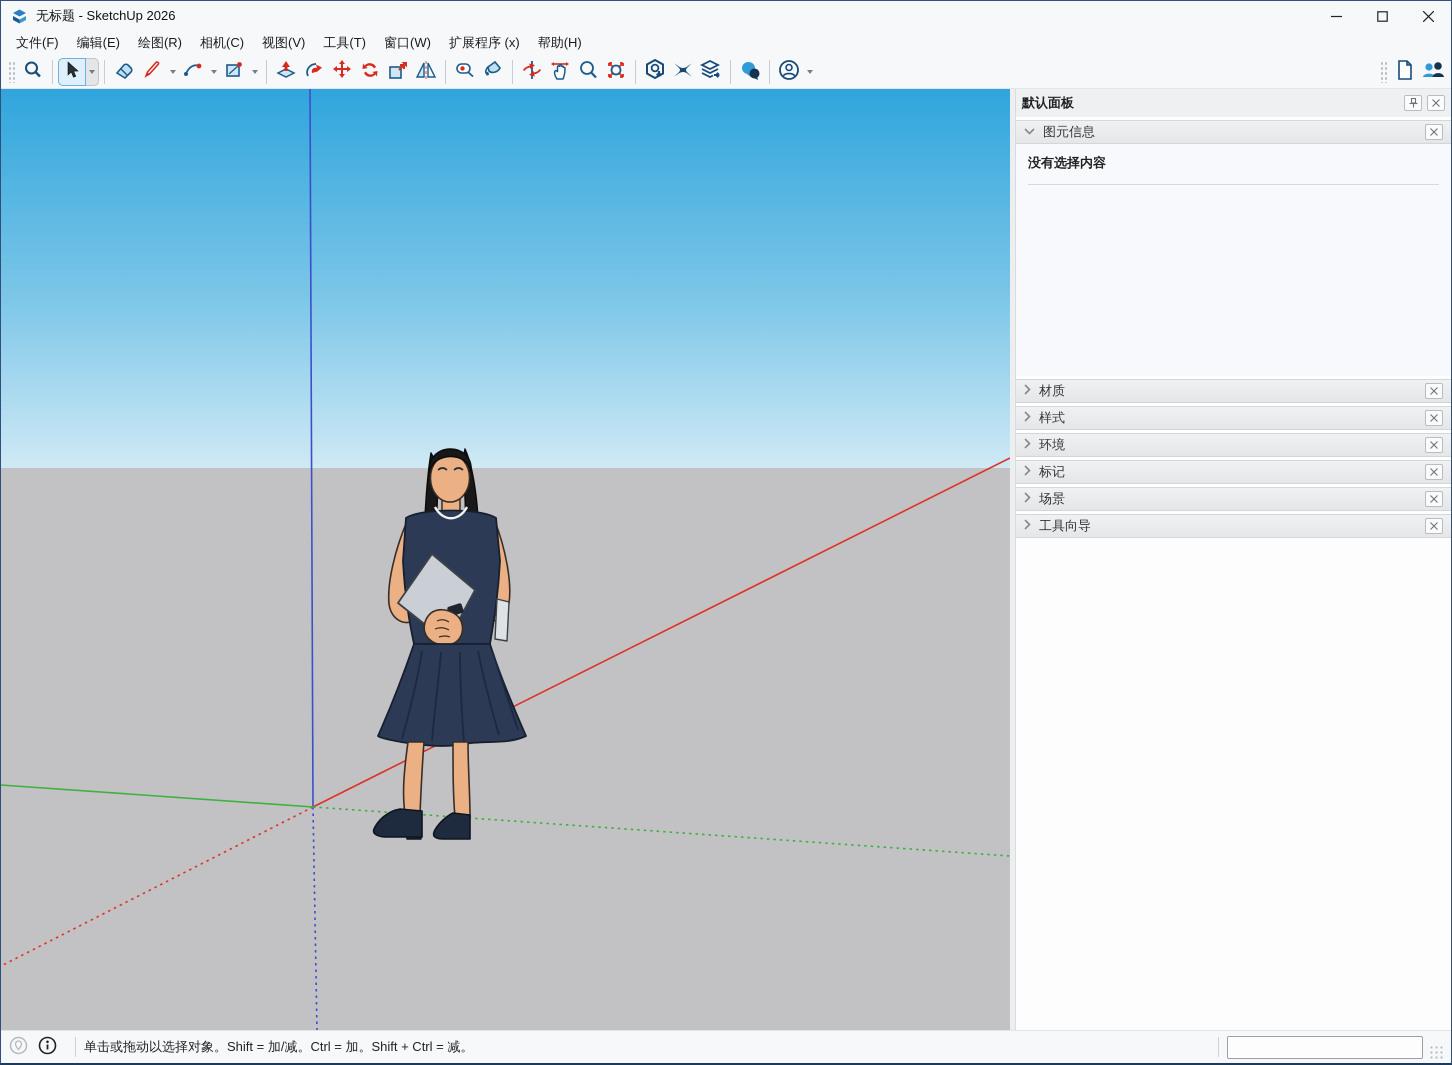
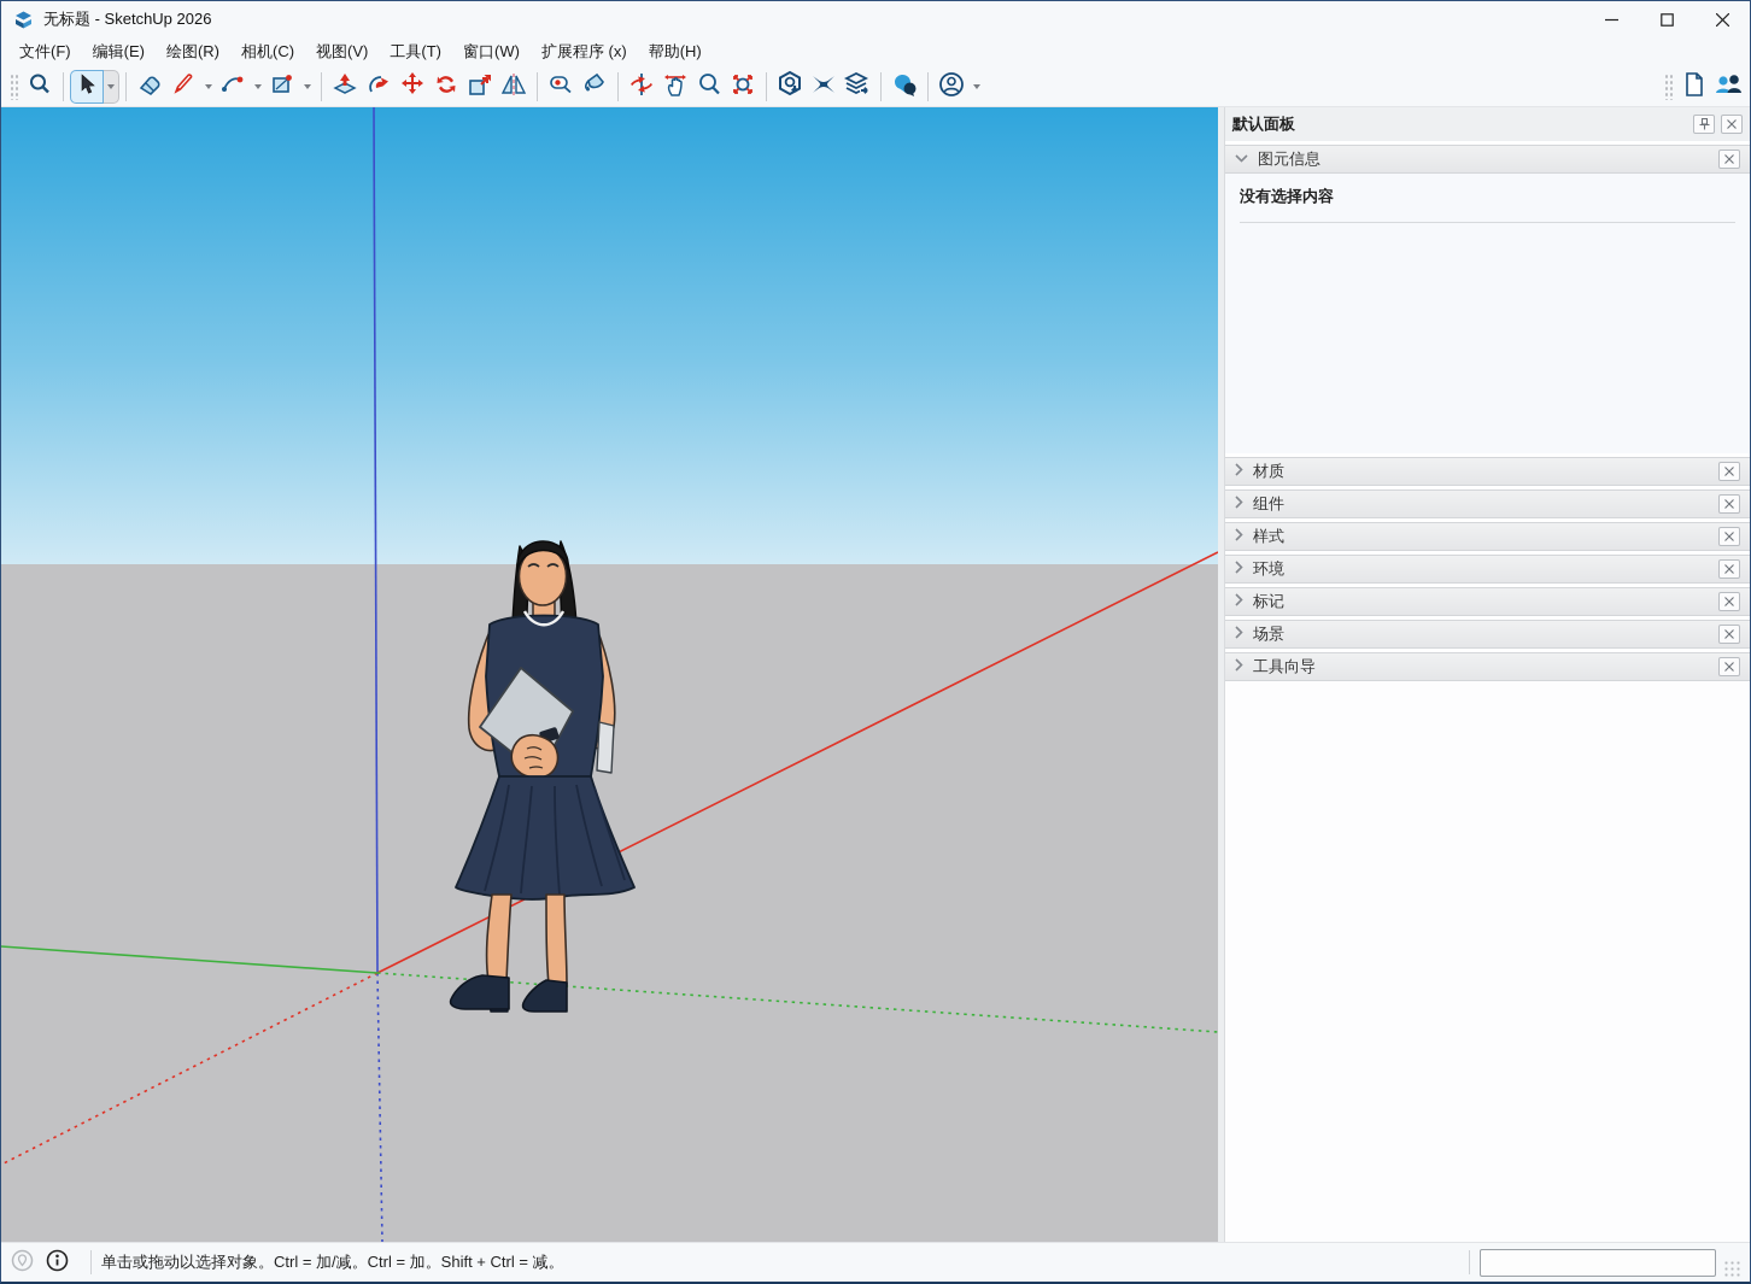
  无标题 - SketchUp 2026
  文件(F)
  编辑(E)
  绘图(R)
  相机(C)
  视图(V)
  工具(T)
  窗口(W)
  扩展程序 (x)
  帮助(H)
  默认面板
  图元信息
  没有选择内容
  材质
+ 组件
  样式
  环境
  标记
  场景
  工具向导
- 单击或拖动以选择对象。Shift = 加/减。Ctrl = 加。Shift + Ctrl = 减。
+ 单击或拖动以选择对象。Ctrl = 加/减。Ctrl = 加。Shift + Ctrl = 减。
